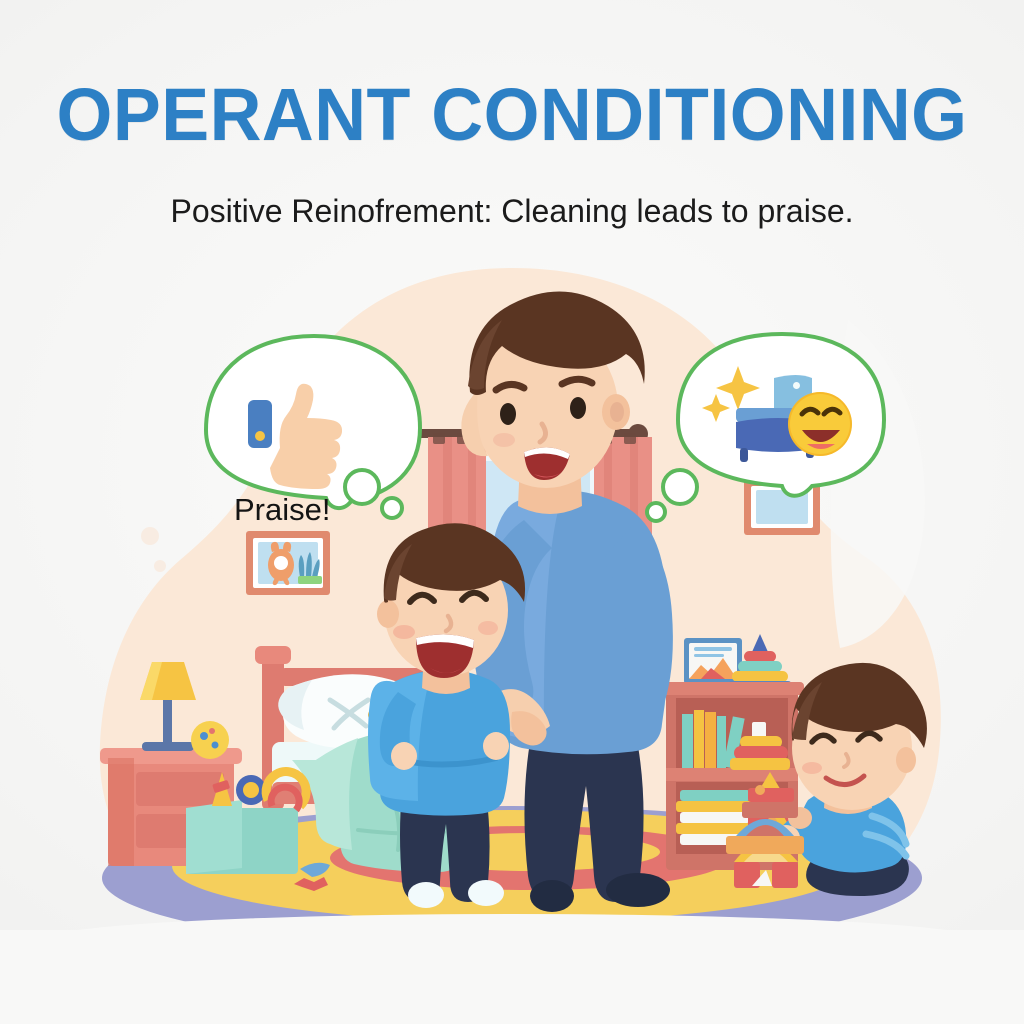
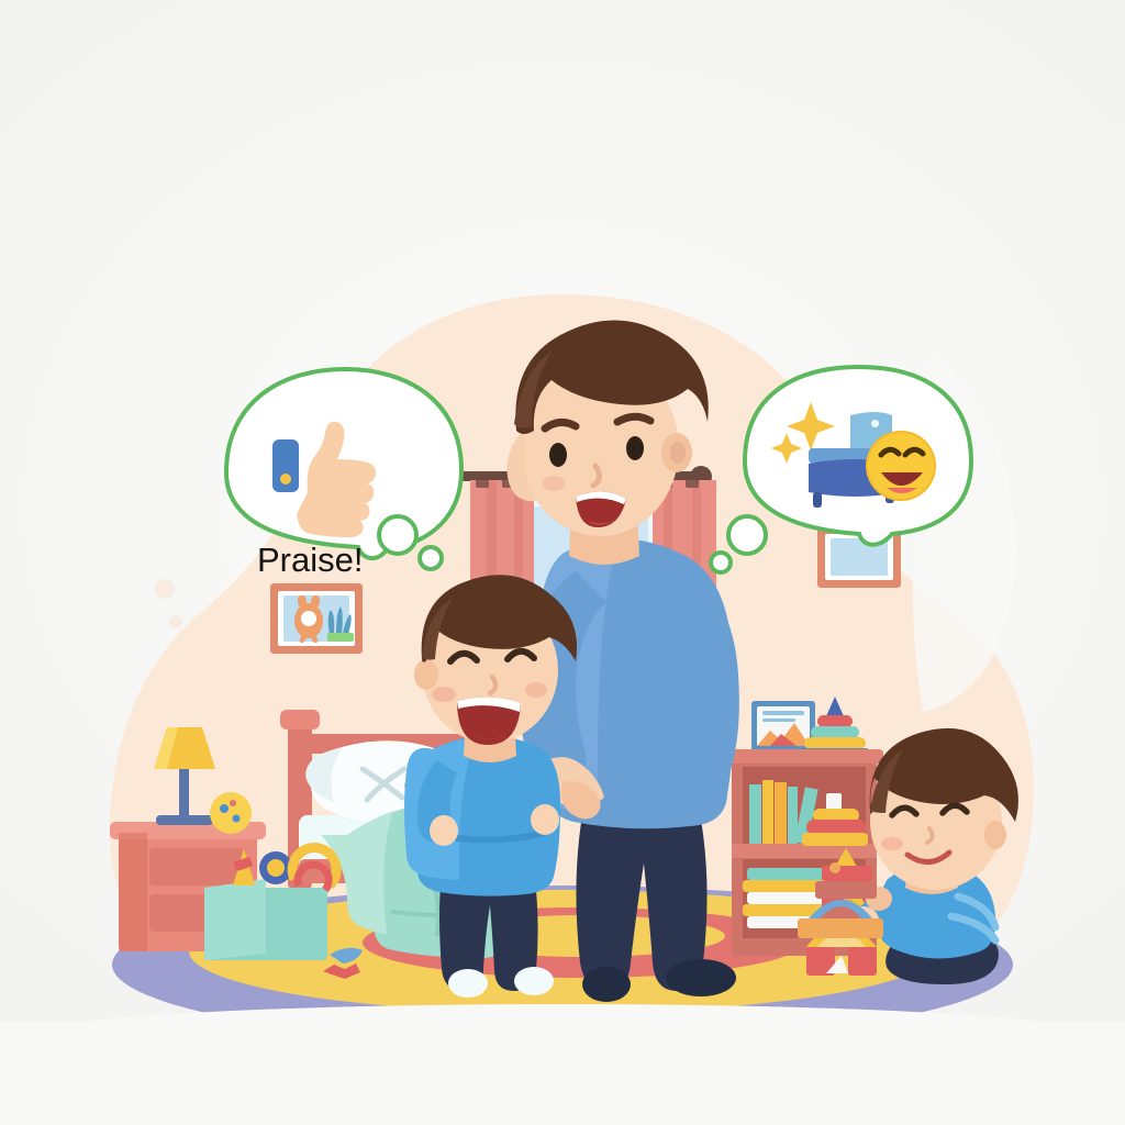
- OPERANT CONDITIONING
- Positive Reinofrement: Cleaning leads to praise.
  Praise!
